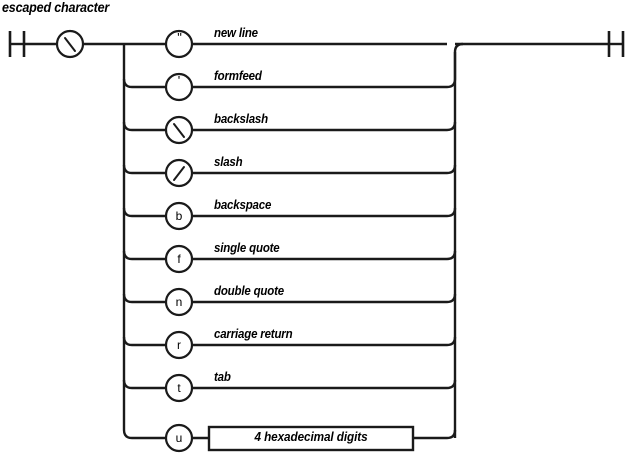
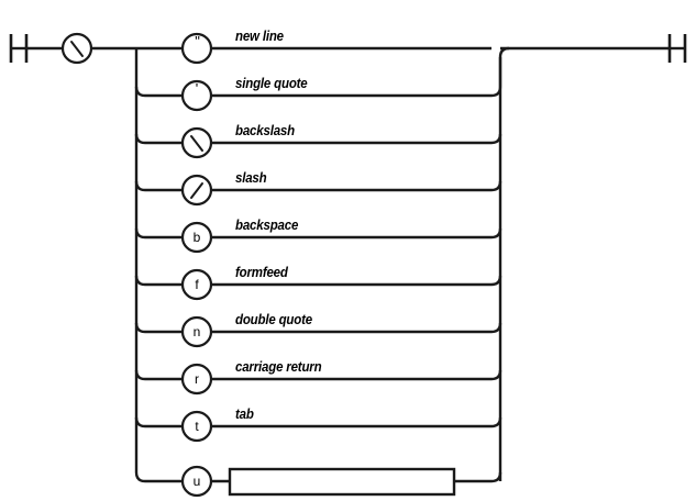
- escaped character
  "
  '
  b
  f
  n
  r
  t
  u
  new line
- formfeed
+ single quote
  backslash
  slash
  backspace
- single quote
+ formfeed
  double quote
  carriage return
  tab
- 4 hexadecimal digits
